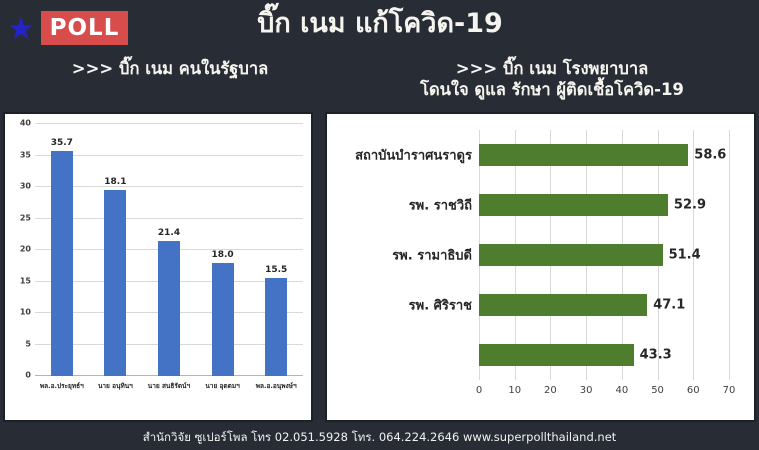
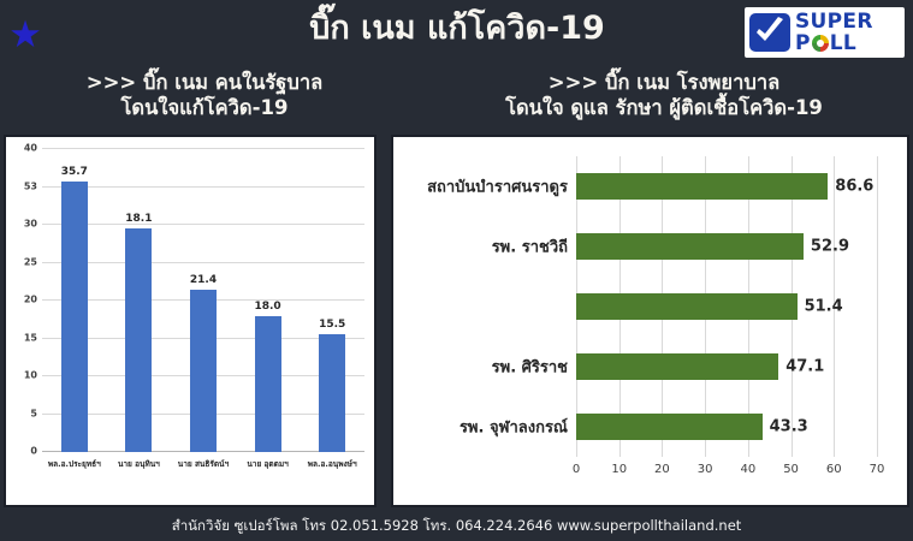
  ★
- POLL
  บิ๊ก เนม แก้โควิด-19
+ SUPER
+ P
+ LL
  >>> บิ๊ก เนม คนในรัฐบาล
+ โดนใจแก้โควิด-19
  >>> บิ๊ก เนม โรงพยาบาล
  โดนใจ ดูแล รักษา ผู้ติดเชื้อโควิด-19
  0
  5
  10
  15
  20
  25
  30
- 35
+ 53
  40
  35.7
  พล.อ.ประยุทธ์ฯ
  18.1
  นาย อนุทินฯ
  21.4
  นาย สนธิรัตน์ฯ
  18.0
  นาย อุตตมฯ
  15.5
  พล.อ.อนุพงษ์ฯ
  0
  10
  20
  30
  40
  50
  60
  70
  สถาบันบำราศนราดูร
- 58.6
+ 86.6
  รพ. ราชวิถี
  52.9
- รพ. รามาธิบดี
  51.4
  รพ. ศิริราช
  47.1
+ รพ. จุฬาลงกรณ์
  43.3
  สำนักวิจัย ซูเปอร์โพล โทร 02.051.5928 โทร. 064.224.2646 www.superpollthailand.net
